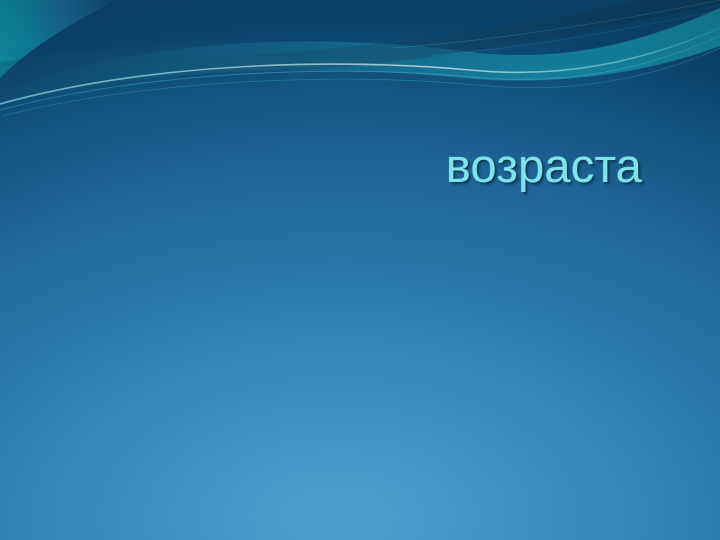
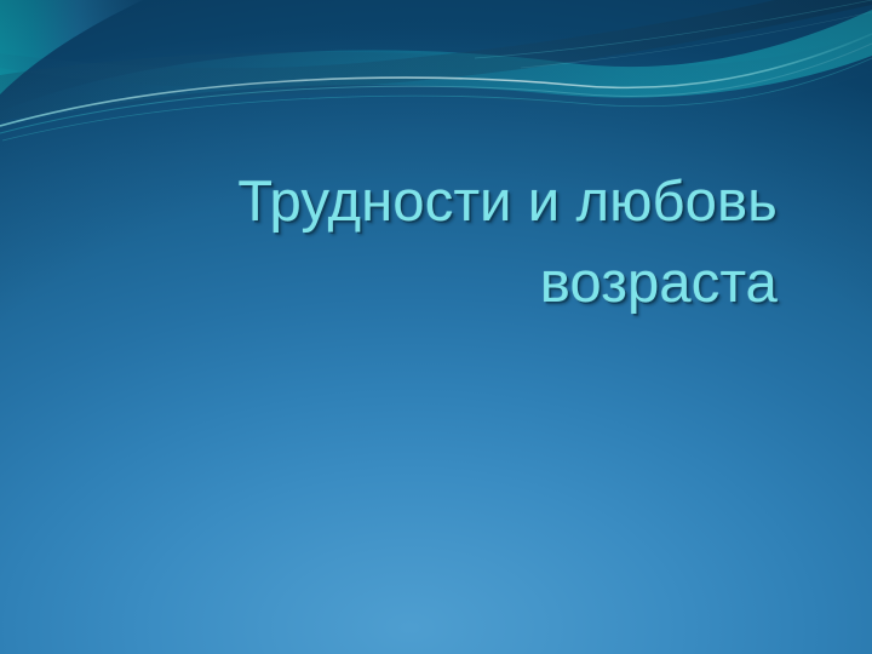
+ Трудности и любовь
  возраста
